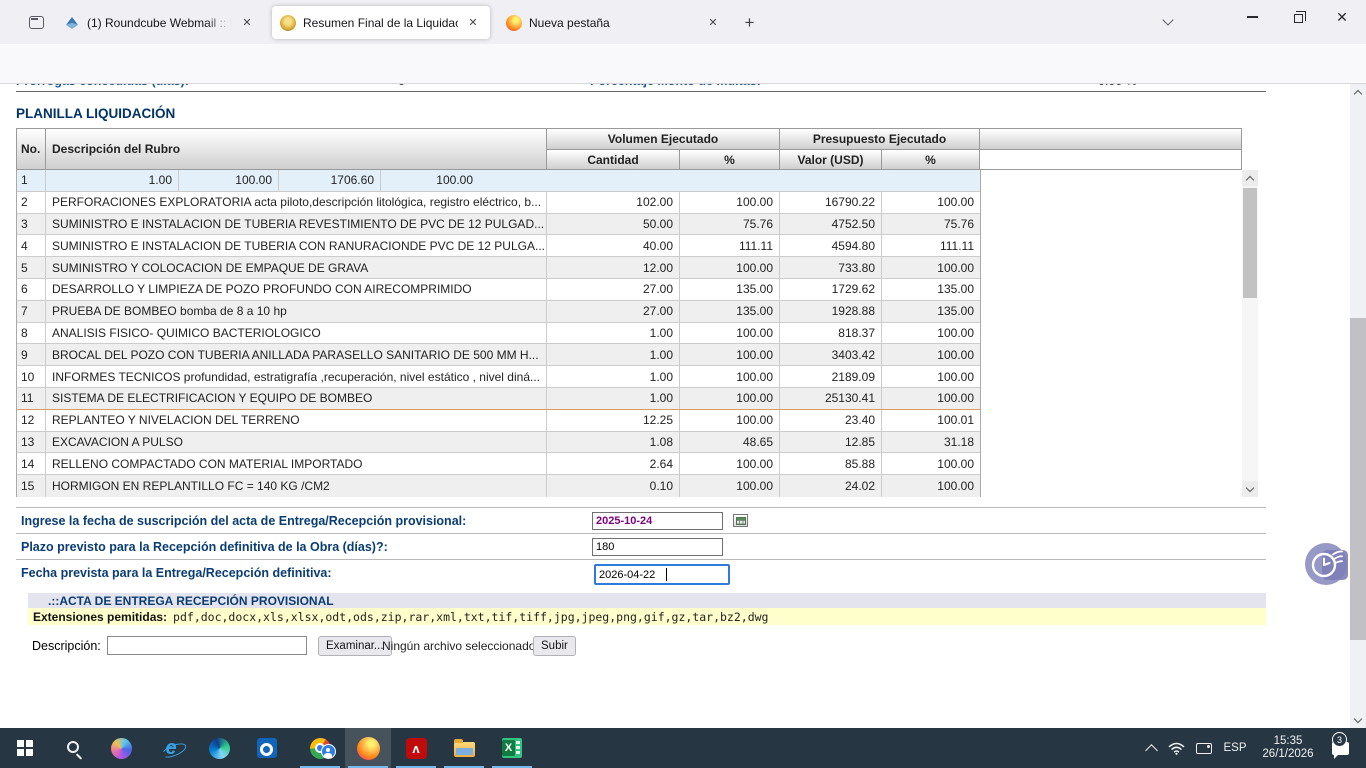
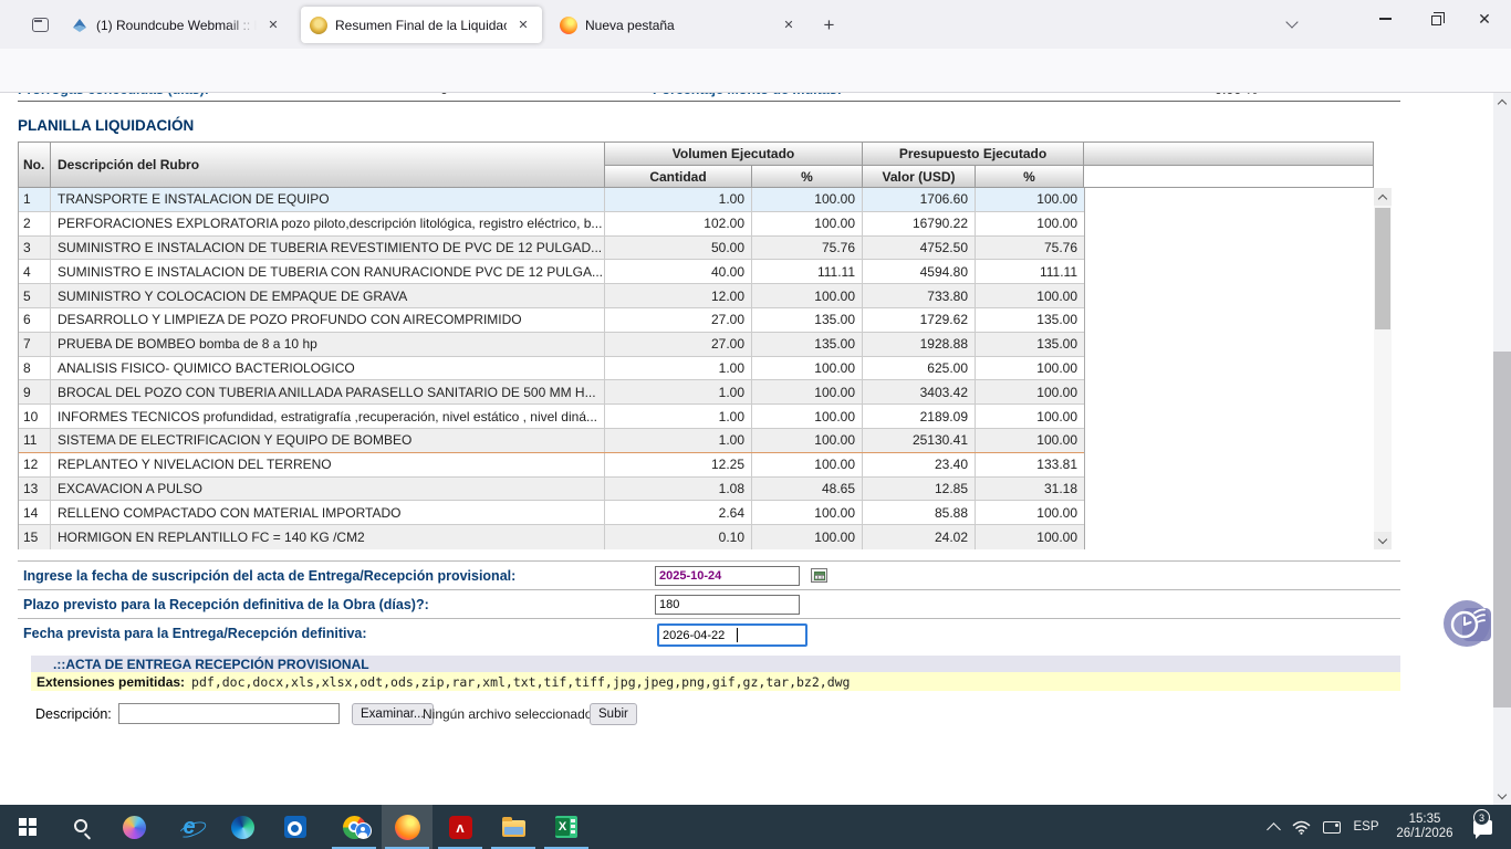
  (1) Roundcube Webmail ::
  ✕
  Resumen Final de la Liquida
  ✕
  Nueva pestaña
  ✕
  +
  ✕
  PLANILLA LIQUIDACIÓN
  No.
  Descripción del Rubro
  Volumen Ejecutado
  Presupuesto Ejecutado
  Cantidad
  %
  Valor (USD)
  %
  1
+ TRANSPORTE E INSTALACION DE EQUIPO
  1.00
  100.00
  1706.60
  100.00
  2
- PERFORACIONES EXPLORATORIA acta piloto,descripción litológica, registro eléctrico, b...
+ PERFORACIONES EXPLORATORIA pozo piloto,descripción litológica, registro eléctrico, b...
  102.00
  100.00
  16790.22
  100.00
  3
  SUMINISTRO E INSTALACION DE TUBERIA REVESTIMIENTO DE PVC DE 12 PULGAD...
  50.00
  75.76
  4752.50
  75.76
  4
  SUMINISTRO E INSTALACION DE TUBERIA CON RANURACIONDE PVC DE 12 PULGA...
  40.00
  111.11
  4594.80
  111.11
  5
  SUMINISTRO Y COLOCACION DE EMPAQUE DE GRAVA
  12.00
  100.00
  733.80
  100.00
  6
  DESARROLLO Y LIMPIEZA DE POZO PROFUNDO CON AIRECOMPRIMIDO
  27.00
  135.00
  1729.62
  135.00
  7
  PRUEBA DE BOMBEO bomba de 8 a 10 hp
  27.00
  135.00
  1928.88
  135.00
  8
  ANALISIS FISICO- QUIMICO BACTERIOLOGICO
  1.00
  100.00
- 818.37
+ 625.00
  100.00
  9
  BROCAL DEL POZO CON TUBERIA ANILLADA PARASELLO SANITARIO DE 500 MM H...
  1.00
  100.00
  3403.42
  100.00
  10
  INFORMES TECNICOS profundidad, estratigrafía ,recuperación, nivel estático , nivel diná...
  1.00
  100.00
  2189.09
  100.00
  11
  SISTEMA DE ELECTRIFICACION Y EQUIPO DE BOMBEO
  1.00
  100.00
  25130.41
  100.00
  12
  REPLANTEO Y NIVELACION DEL TERRENO
  12.25
  100.00
  23.40
- 100.01
+ 133.81
  13
  EXCAVACION A PULSO
  1.08
  48.65
  12.85
  31.18
  14
  RELLENO COMPACTADO CON MATERIAL IMPORTADO
  2.64
  100.00
  85.88
  100.00
  15
  HORMIGON EN REPLANTILLO FC = 140 KG /CM2
  0.10
  100.00
  24.02
  100.00
  Ingrese la fecha de suscripción del acta de Entrega/Recepción provisional:
  2025-10-24
  Plazo previsto para la Recepción definitiva de la Obra (días)?:
  180
  Fecha prevista para la Entrega/Recepción definitiva:
  2026-04-22
  .::ACTA DE ENTREGA RECEPCIÓN PROVISIONAL
  Extensiones pemitidas:
  pdf,doc,docx,xls,xlsx,odt,ods,zip,rar,xml,txt,tif,tiff,jpg,jpeg,png,gif,gz,tar,bz2,dwg
  Descripción:
  Examinar...
  Ningún archivo seleccionad
  Subir
  e
  ʌ
  ESP
  15:35
  26/1/2026
  3
